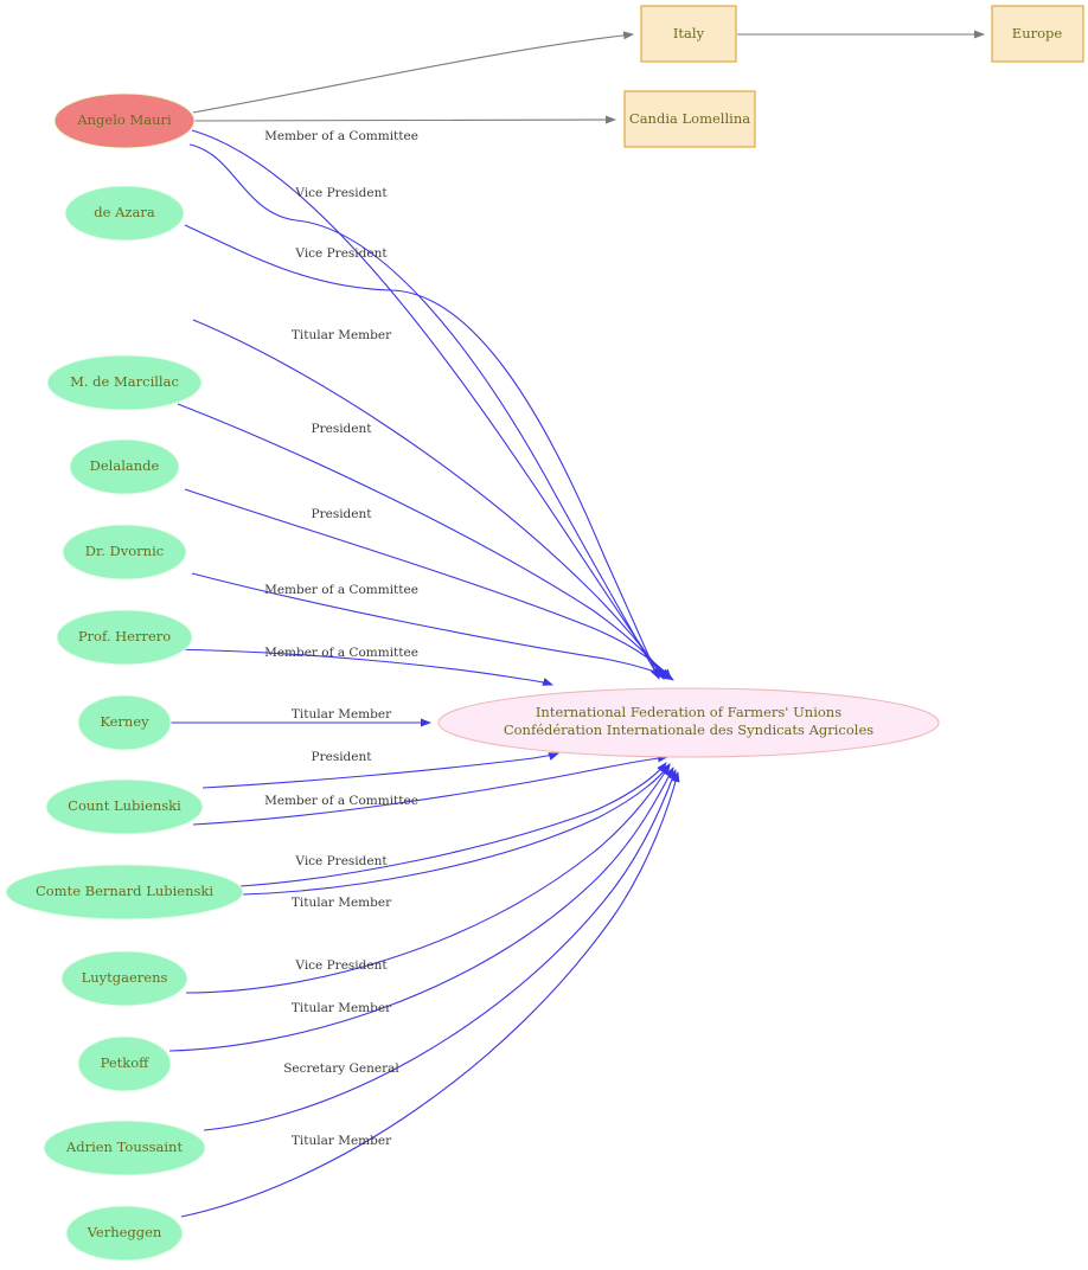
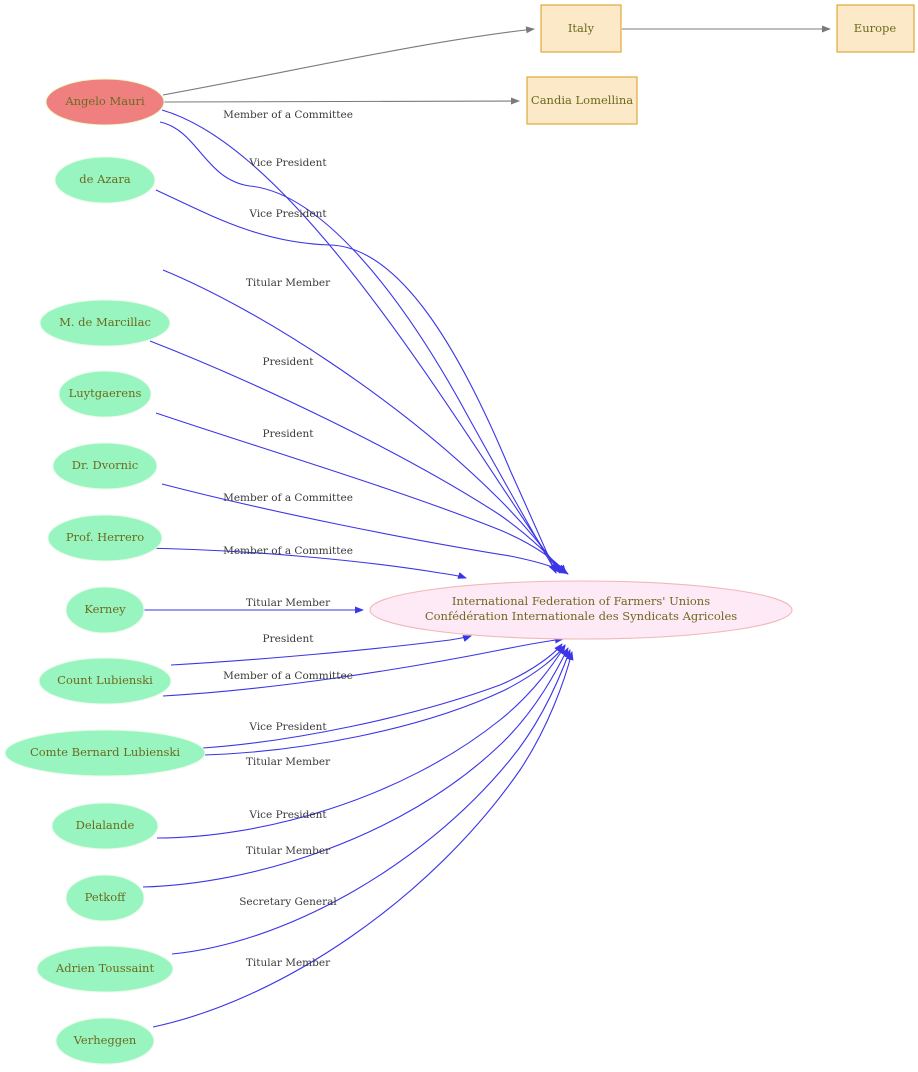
  Member of a Committee
  Vice President
  Vice President
  Titular Member
  President
  President
  Member of a Committee
  Member of a Committee
  Titular Member
  President
  Member of a Committee
  Vice President
  Titular Member
  Vice President
  Titular Member
  Secretary General
  Titular Member
  International Federation of Farmers' Unions
  Confédération Internationale des Syndicats Agricoles
  Angelo Mauri
  Italy
  Europe
  Candia Lomellina
  de Azara
  M. de Marcillac
- Delalande
+ Luytgaerens
  Dr. Dvornic
  Prof. Herrero
  Kerney
  Count Lubienski
  Comte Bernard Lubienski
- Luytgaerens
+ Delalande
  Petkoff
  Adrien Toussaint
  Verheggen
